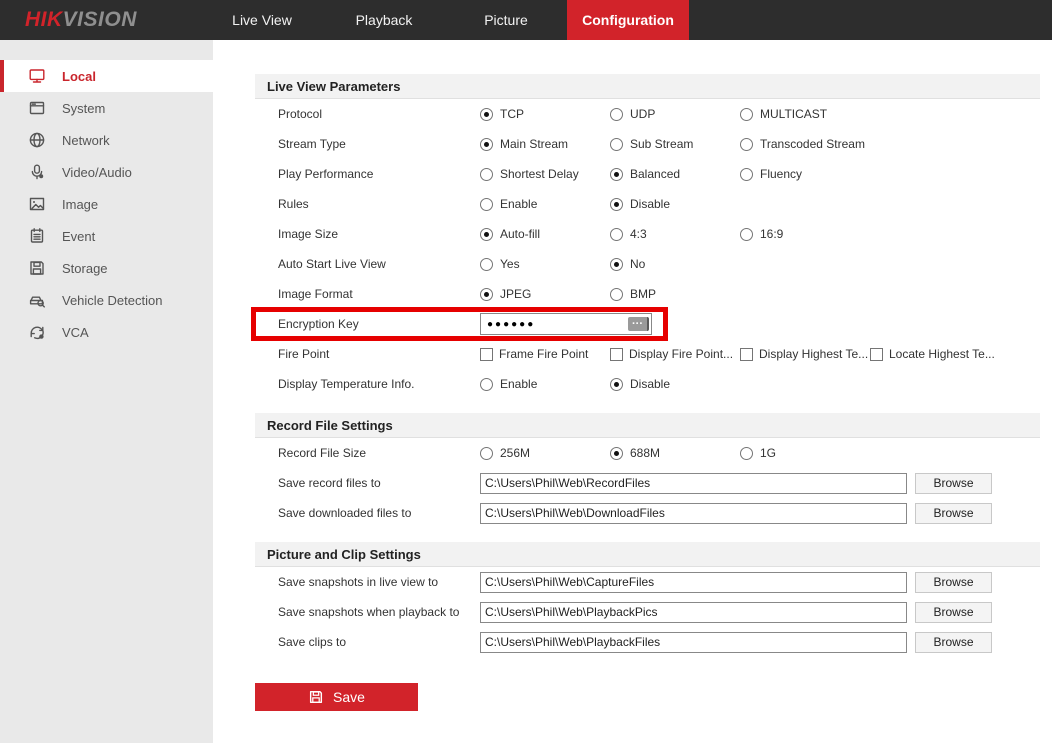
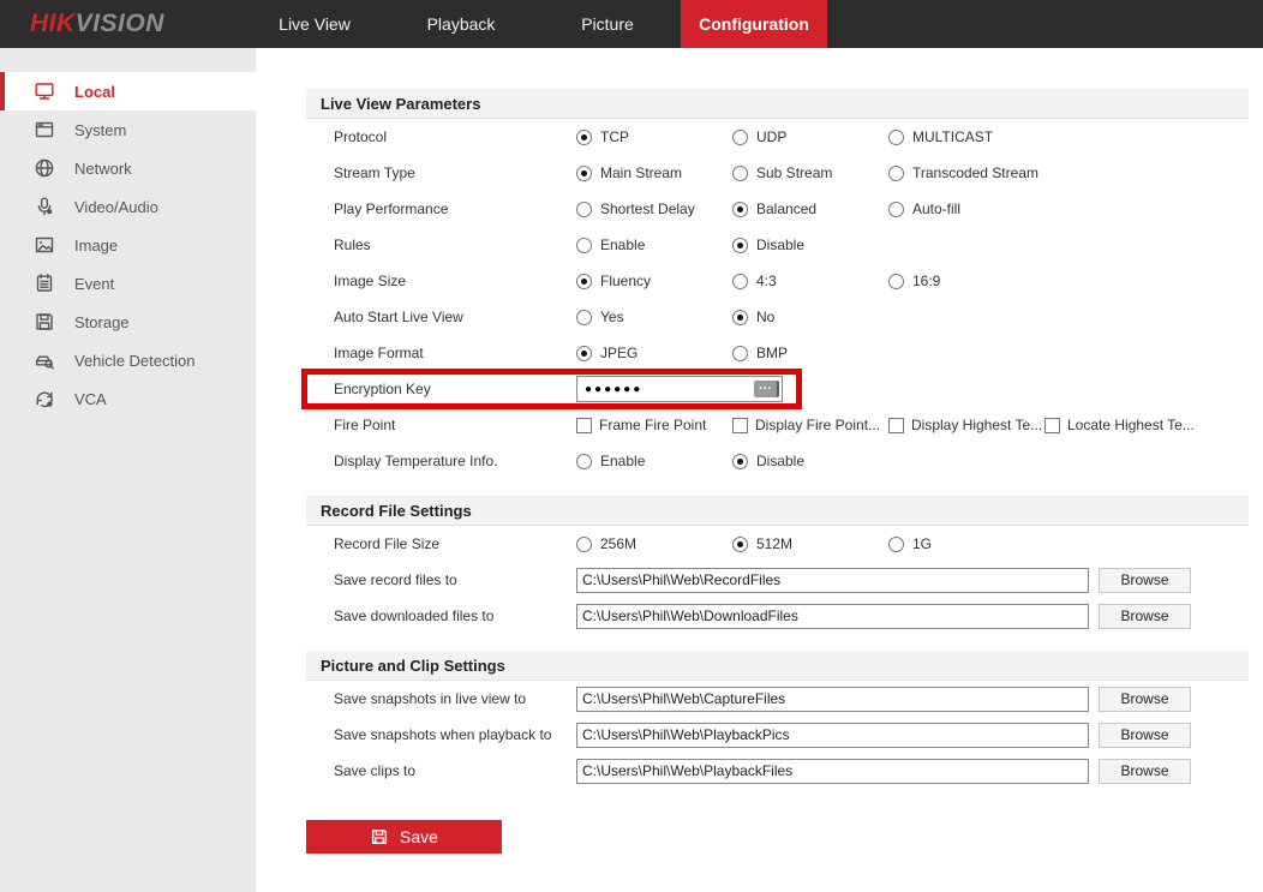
  HIK
  VISION
  Live View
  Playback
  Picture
  Configuration
  Local
  System
  Network
  Video/Audio
  Image
  Event
  Storage
  Vehicle Detection
  VCA
  Live View Parameters
  Protocol
  TCP
  UDP
  MULTICAST
  Stream Type
  Main Stream
  Sub Stream
  Transcoded Stream
  Play Performance
  Shortest Delay
  Balanced
- Fluency
+ Auto-fill
  Rules
  Enable
  Disable
  Image Size
- Auto-fill
+ Fluency
  4:3
  16:9
  Auto Start Live View
  Yes
  No
  Image Format
  JPEG
  BMP
  Encryption Key
  ●●●●●●
  ···
  Fire Point
  Frame Fire Point
  Display Fire Point...
  Display Highest Te...
  Locate Highest Te...
  Display Temperature Info.
  Enable
  Disable
  Record File Settings
  Record File Size
  256M
- 688M
+ 512M
  1G
  Save record files to
  C:\Users\Phil\Web\RecordFiles
  Browse
  Save downloaded files to
  C:\Users\Phil\Web\DownloadFiles
  Browse
  Picture and Clip Settings
  Save snapshots in live view to
  C:\Users\Phil\Web\CaptureFiles
  Browse
  Save snapshots when playback to
  C:\Users\Phil\Web\PlaybackPics
  Browse
  Save clips to
  C:\Users\Phil\Web\PlaybackFiles
  Browse
  Save
